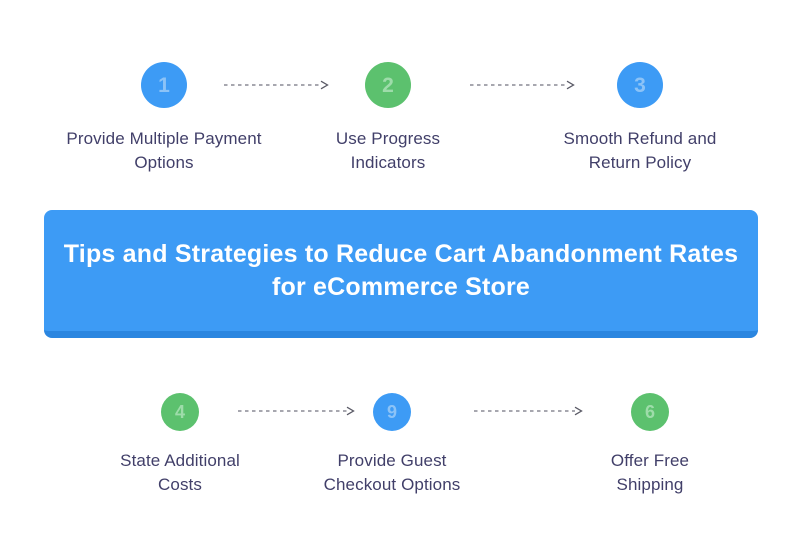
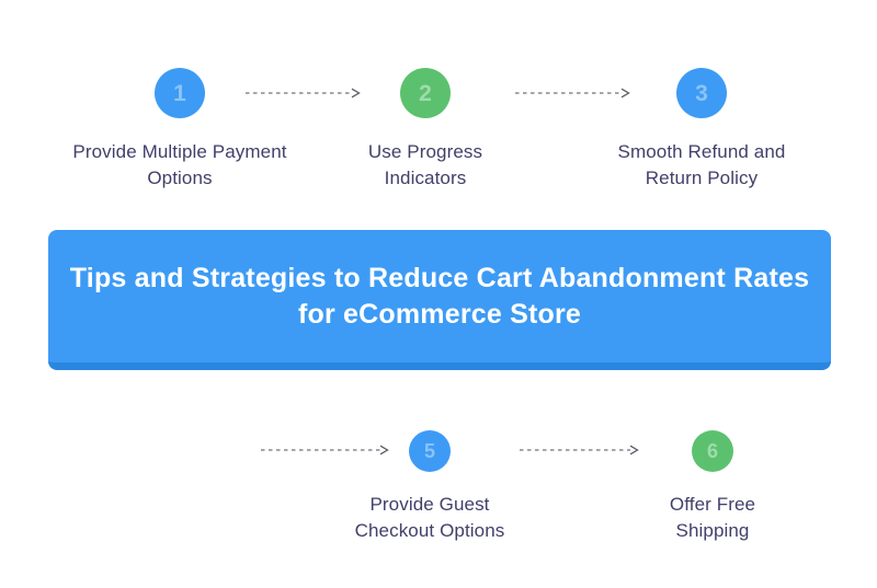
  1
  Provide Multiple Payment
  Options
  2
  Use Progress
  Indicators
  3
  Smooth Refund and
  Return Policy
  Tips and Strategies to Reduce Cart Abandonment Rates
  for eCommerce Store
- 4
- State Additional
- Costs
- 9
+ 5
  Provide Guest
  Checkout Options
  6
  Offer Free
  Shipping
